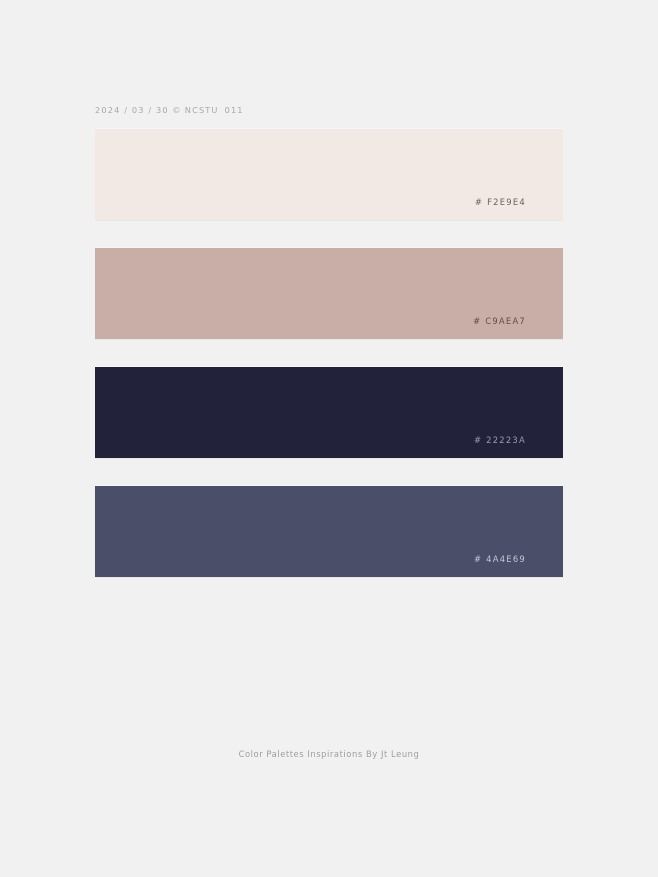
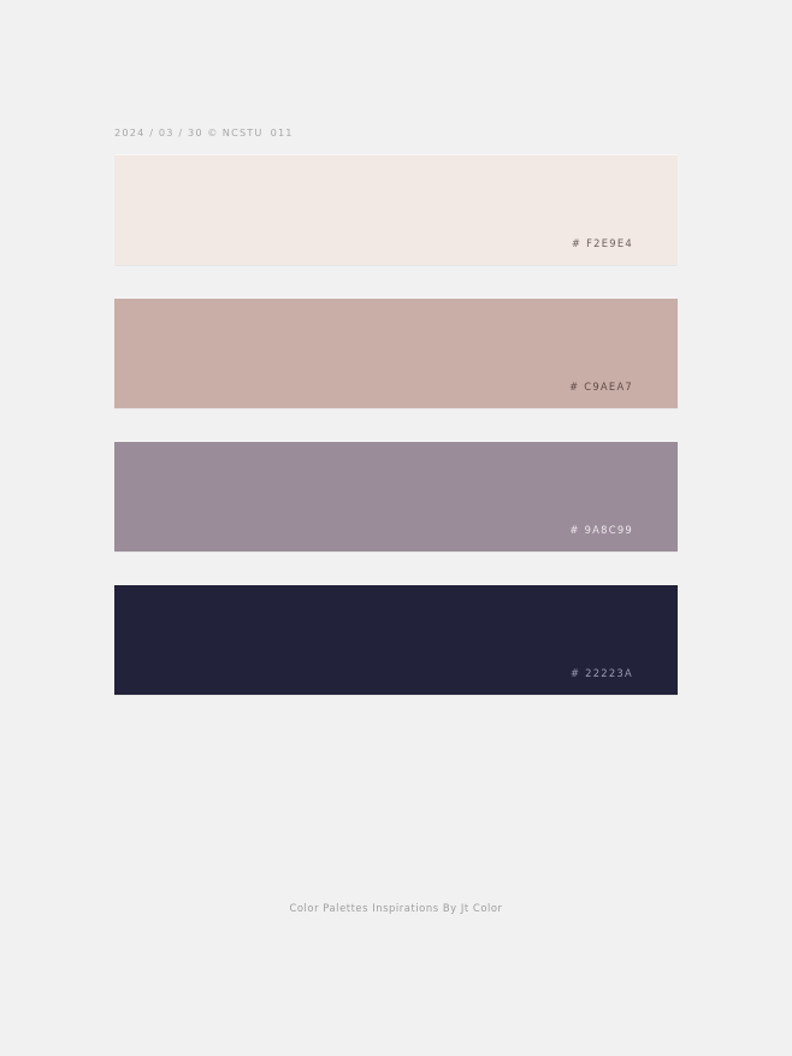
  2024 / 03 / 30 © NCSTU 011
  # F2E9E4
  # C9AEA7
+ # 9A8C99
  # 22223A
- # 4A4E69
- Color Palettes Inspirations By Jt Leung
+ Color Palettes Inspirations By Jt Color
